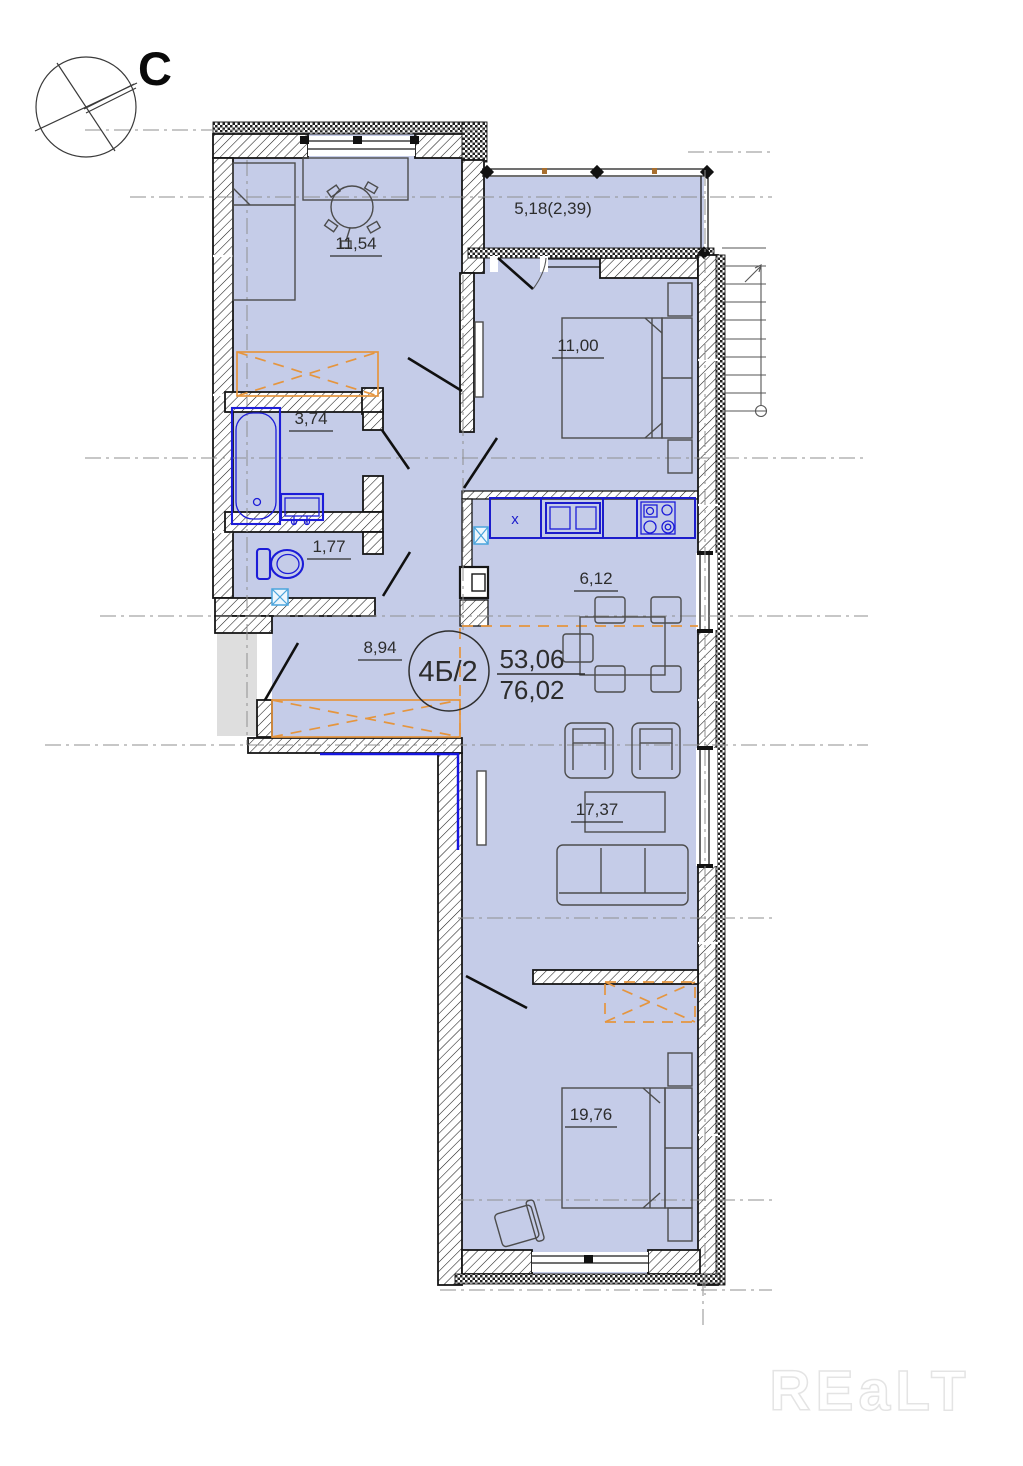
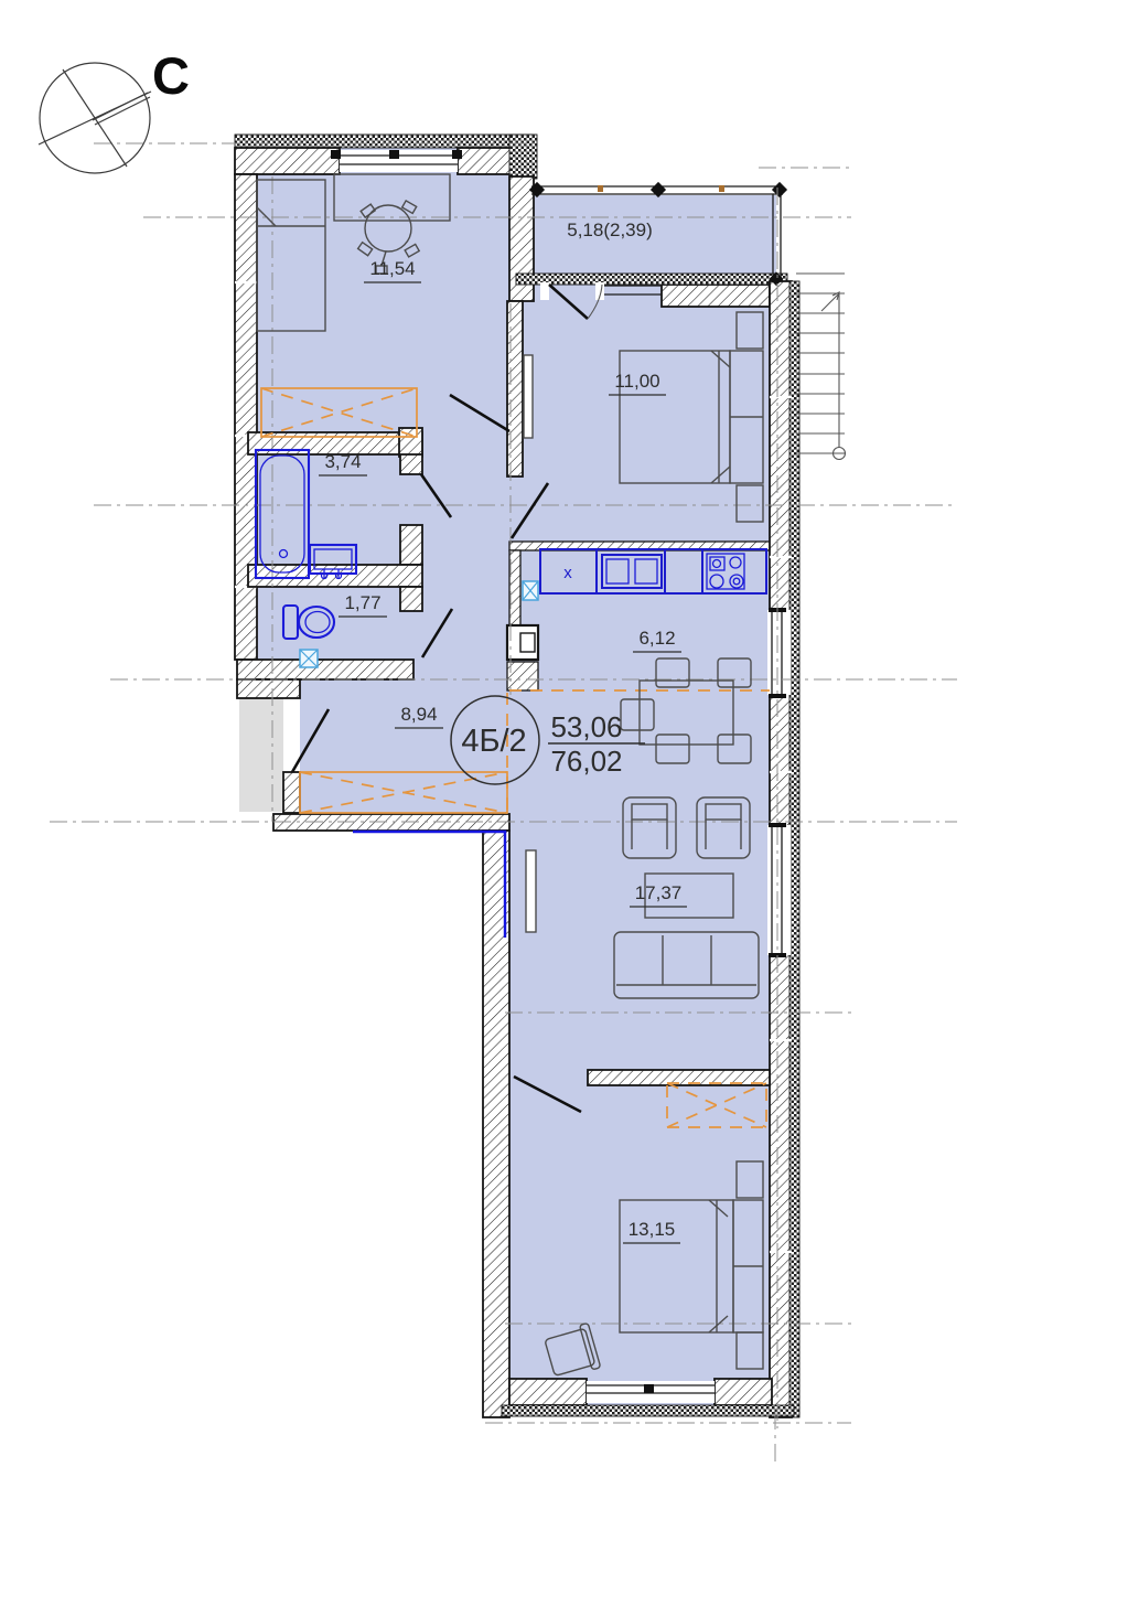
  x
  11,54
  5,18(2,39)
  11,00
  3,74
  1,77
  6,12
  8,94
  17,37
- 19,76
+ 13,15
  4Б/2
  53,06
  76,02
  С
- REaLT
